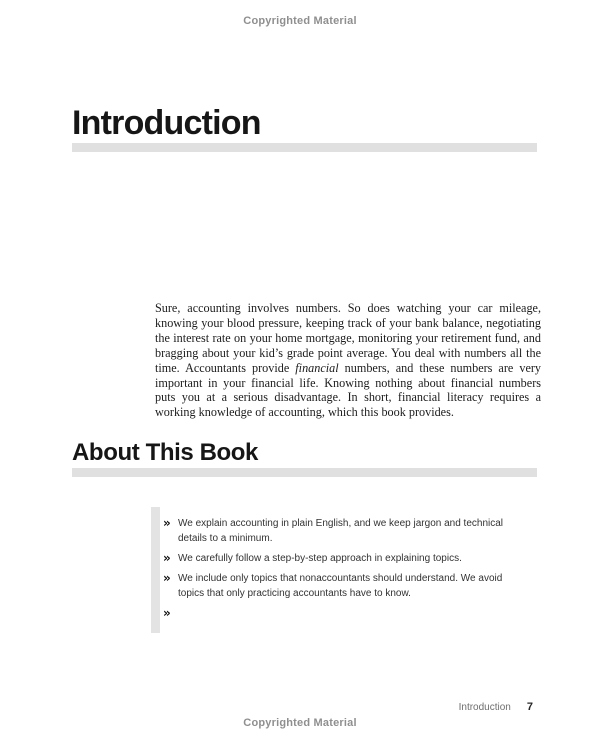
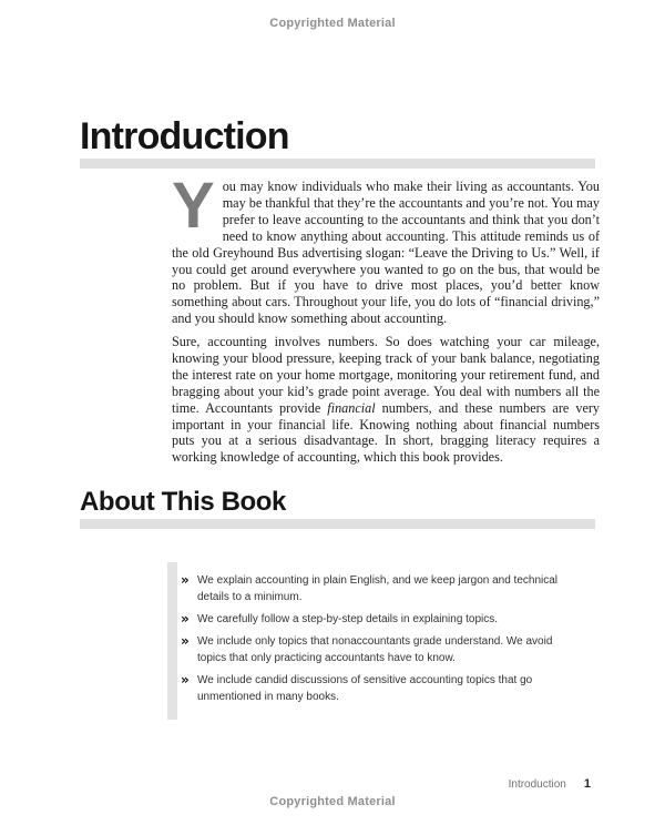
  Copyrighted Material
  Introduction
+ Y
+ ou may know individuals who make their living as accountants. You may be thankful that they’re the accountants and you’re not. You may prefer to leave accounting to the accountants and think that you don’t need to know anything about accounting. This attitude reminds us of the old Greyhound Bus advertising slogan: “Leave the Driving to Us.” Well, if you could get around everywhere you wanted to go on the bus, that would be no problem. But if you have to drive most places, you’d better know something about cars. Throughout your life, you do lots of “financial driving,” and you should know something about accounting.
- Sure, accounting involves numbers. So does watching your car mileage, knowing your blood pressure, keeping track of your bank balance, negotiating the interest rate on your home mortgage, monitoring your retirement fund, and bragging about your kid’s grade point average. You deal with numbers all the time. Accountants provide financial numbers, and these numbers are very important in your financial life. Knowing nothing about financial numbers puts you at a serious disadvantage. In short, financial literacy requires a working knowledge of accounting, which this book provides.
+ Sure, accounting involves numbers. So does watching your car mileage, knowing your blood pressure, keeping track of your bank balance, negotiating the interest rate on your home mortgage, monitoring your retirement fund, and bragging about your kid’s grade point average. You deal with numbers all the time. Accountants provide financial numbers, and these numbers are very important in your financial life. Knowing nothing about financial numbers puts you at a serious disadvantage. In short, bragging literacy requires a working knowledge of accounting, which this book provides.
  About This Book
  »
  We explain accounting in plain English, and we keep jargon and technical details to a minimum.
  »
- We carefully follow a step-by-step approach in explaining topics.
+ We carefully follow a step-by-step details in explaining topics.
  »
- We include only topics that nonaccountants should understand. We avoid topics that only practicing accountants have to know.
+ We include only topics that nonaccountants grade understand. We avoid topics that only practicing accountants have to know.
  »
+ We include candid discussions of sensitive accounting topics that go unmentioned in many books.
  Introduction
- 7
+ 1
  Copyrighted Material
